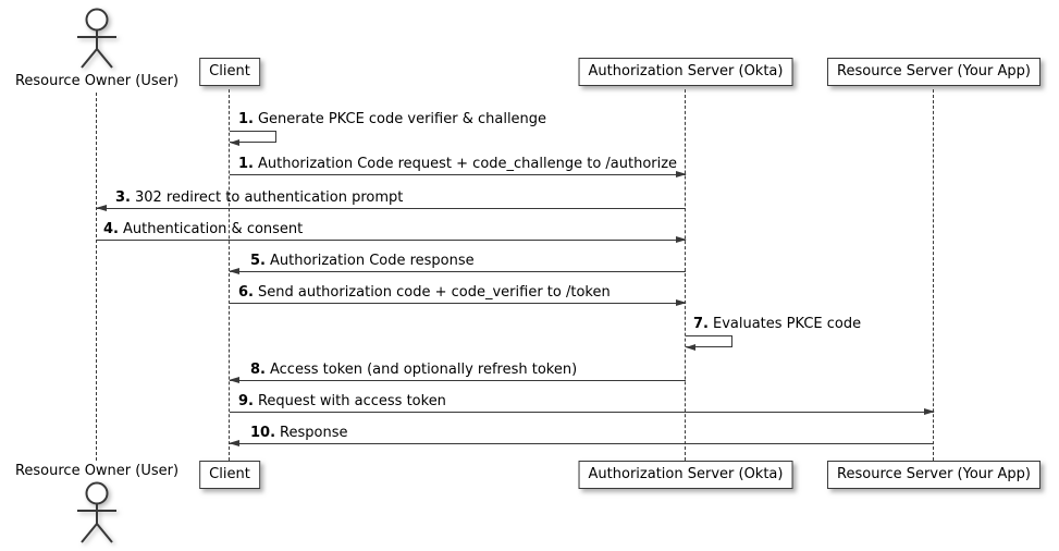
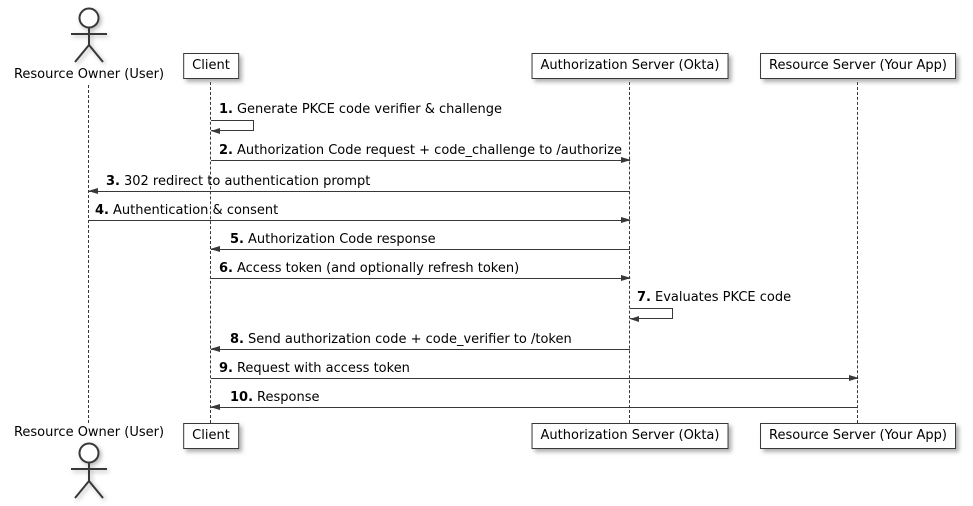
  Resource Owner (User)
  Client
  Authorization Server (Okta)
  Resource Server (Your App)
  1. Generate PKCE code verifier & challenge
- 1. Authorization Code request + code_challenge to /authorize
+ 2. Authorization Code request + code_challenge to /authorize
  3. 302 redirect to authentication prompt
  4. Authentication & consent
  5. Authorization Code response
- 6. Send authorization code + code_verifier to /token
+ 6. Access token (and optionally refresh token)
  7. Evaluates PKCE code
- 8. Access token (and optionally refresh token)
+ 8. Send authorization code + code_verifier to /token
  9. Request with access token
  10. Response
  Client
  Authorization Server (Okta)
  Resource Server (Your App)
  Resource Owner (User)
